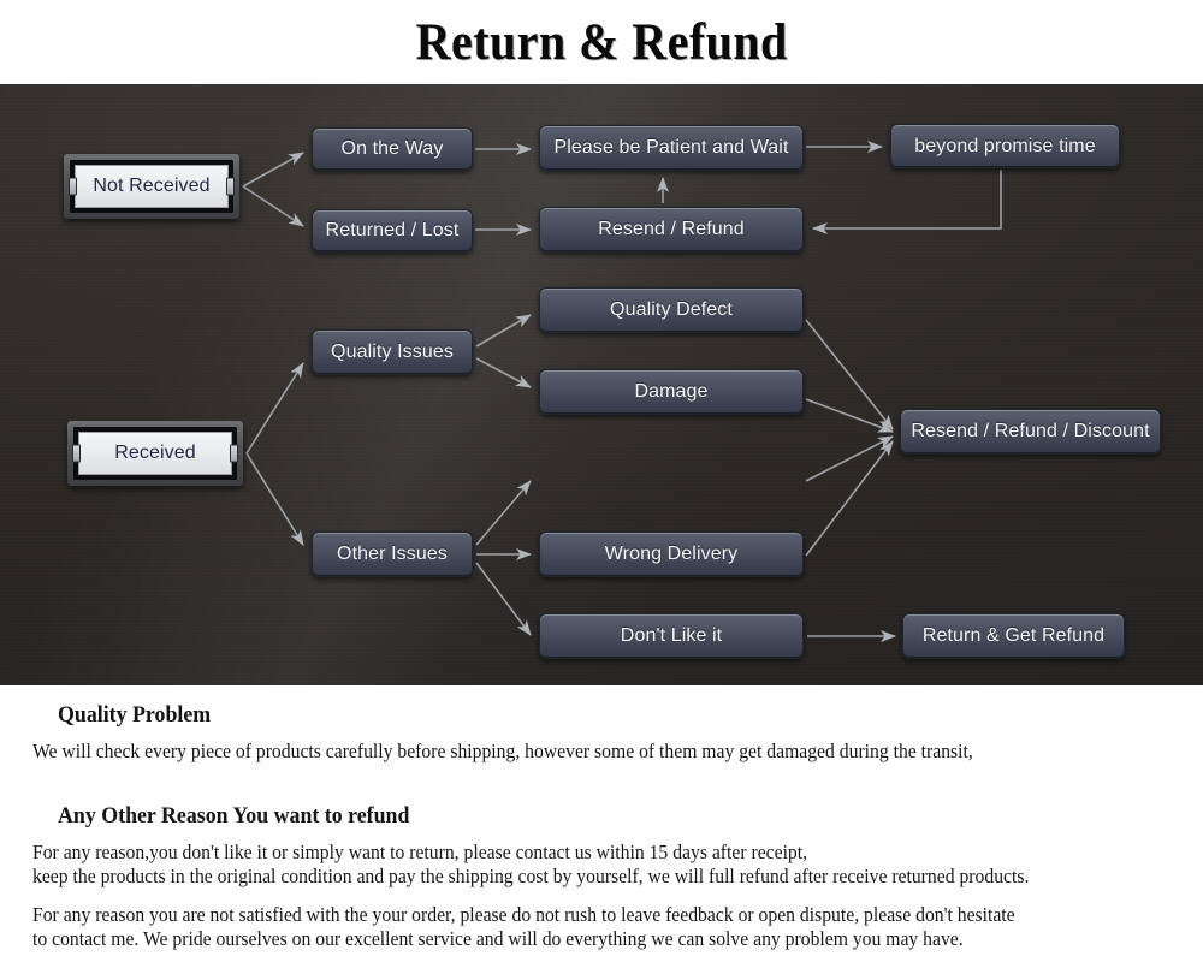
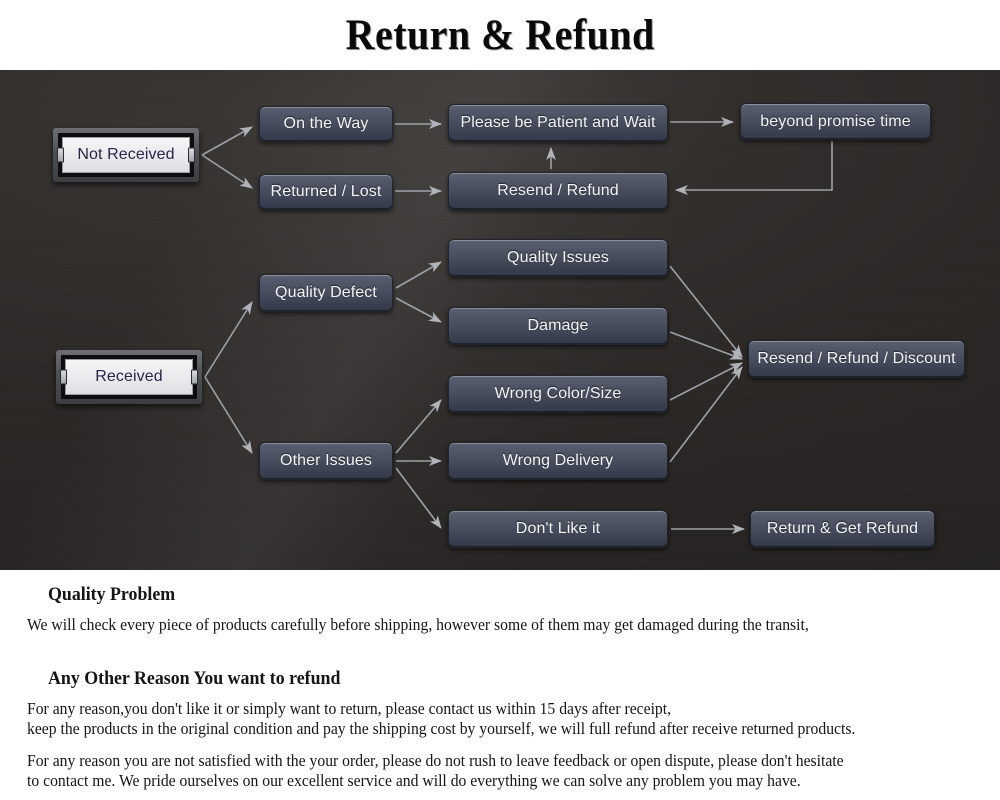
  Return & Refund
  Not Received
  Received
  On the Way
  Returned / Lost
  Please be Patient and Wait
  Resend / Refund
  beyond promise time
- Quality Issues
+ Quality Defect
  Other Issues
- Quality Defect
+ Quality Issues
  Damage
+ Wrong Color/Size
  Wrong Delivery
  Don't Like it
  Resend / Refund / Discount
  Return & Get Refund
  Quality Problem
  We will check every piece of products carefully before shipping, however some of them may get damaged during the transit,
  Any Other Reason You want to refund
  For any reason,you don't like it or simply want to return, please contact us within 15 days after receipt,
  keep the products in the original condition and pay the shipping cost by yourself, we will full refund after receive returned products.
  For any reason you are not satisfied with the your order, please do not rush to leave feedback or open dispute, please don't hesitate
  to contact me. We pride ourselves on our excellent service and will do everything we can solve any problem you may have.
